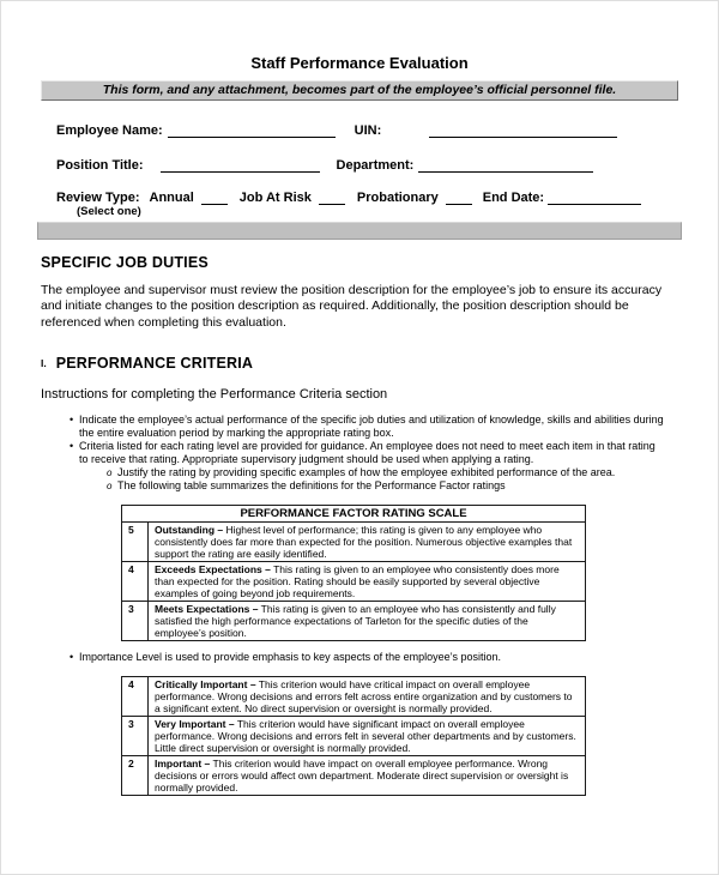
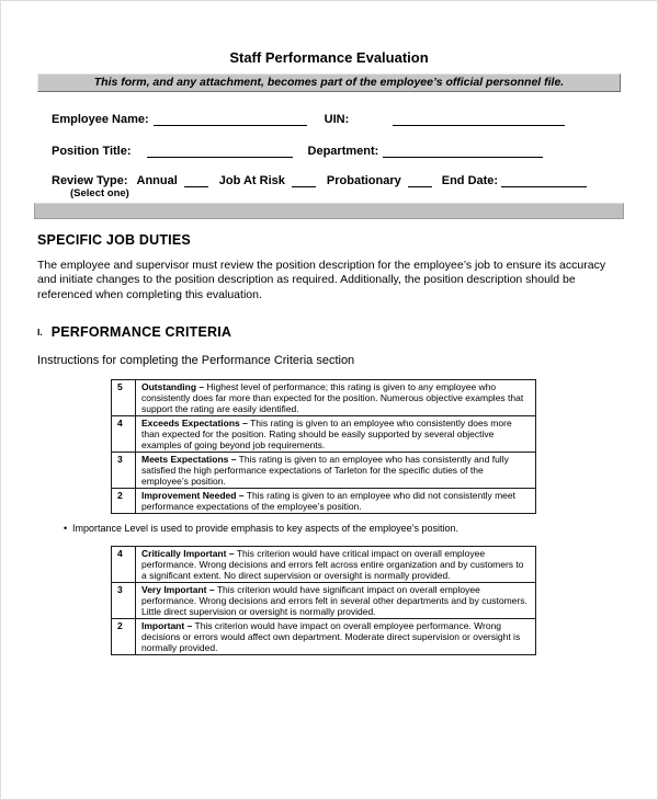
  Staff Performance Evaluation
  This form, and any attachment, becomes part of the employee’s official personnel file.
  Employee Name:
  UIN:
  Position Title:
  Department:
  Review Type:
  Annual
  Job At Risk
  Probationary
  End Date:
  (Select one)
  SPECIFIC JOB DUTIES
  The employee and supervisor must review the position description for the employee’s job to ensure its accuracy and initiate changes to the position description as required. Additionally, the position description should be referenced when completing this evaluation.
  I. PERFORMANCE CRITERIA
  Instructions for completing the Performance Criteria section
- Indicate the employee’s actual performance of the specific job duties and utilization of knowledge, skills and abilities during the entire evaluation period by marking the appropriate rating box.
- Criteria listed for each rating level are provided for guidance. An employee does not need to meet each item in that rating to receive that rating. Appropriate supervisory judgment should be used when applying a rating.
- Justify the rating by providing specific examples of how the employee exhibited performance of the area.
- The following table summarizes the definitions for the Performance Factor ratings
- PERFORMANCE FACTOR RATING SCALE
  5	Outstanding – Highest level of performance; this rating is given to any employee who consistently does far more than expected for the position. Numerous objective examples that support the rating are easily identified.
  4	Exceeds Expectations – This rating is given to an employee who consistently does more than expected for the position. Rating should be easily supported by several objective examples of going beyond job requirements.
  3	Meets Expectations – This rating is given to an employee who has consistently and fully satisfied the high performance expectations of Tarleton for the specific duties of the employee’s position.
+ 2	Improvement Needed – This rating is given to an employee who did not consistently meet performance expectations of the employee’s position.
  Importance Level is used to provide emphasis to key aspects of the employee’s position.
  4	Critically Important – This criterion would have critical impact on overall employee performance. Wrong decisions and errors felt across entire organization and by customers to a significant extent. No direct supervision or oversight is normally provided.
  3	Very Important – This criterion would have significant impact on overall employee performance. Wrong decisions and errors felt in several other departments and by customers. Little direct supervision or oversight is normally provided.
  2	Important – This criterion would have impact on overall employee performance. Wrong decisions or errors would affect own department. Moderate direct supervision or oversight is normally provided.
